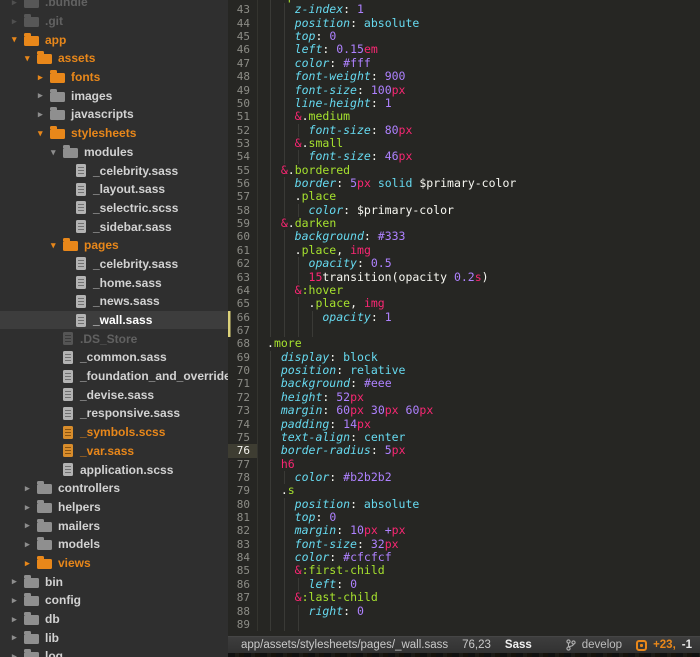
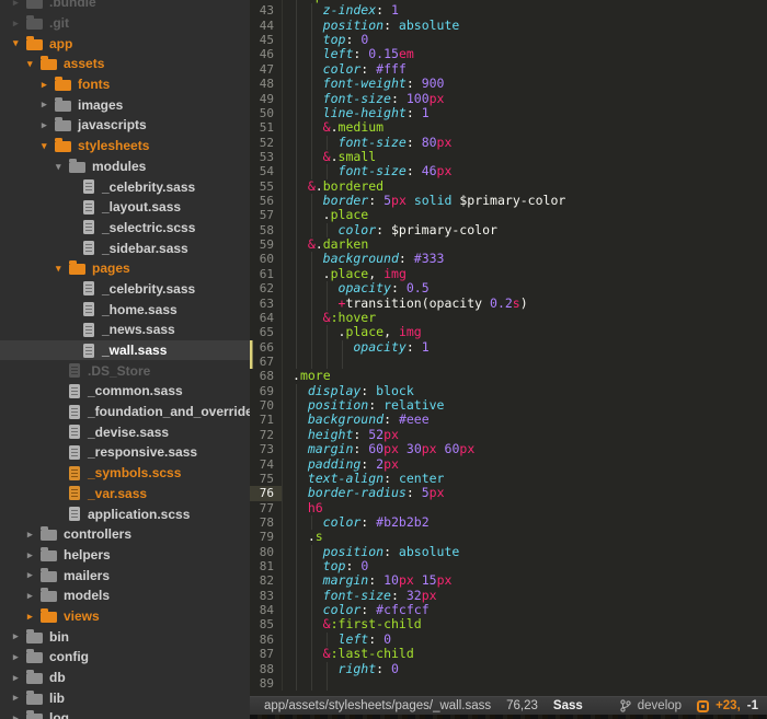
  ▸
  .bundle
  ▸
  .git
  ▾
  app
  ▾
  assets
  ▸
  fonts
  ▸
  images
  ▸
  javascripts
  ▾
  stylesheets
  ▾
  modules
  _celebrity.sass
  _layout.sass
  _selectric.scss
  _sidebar.sass
  ▾
  pages
  _celebrity.sass
  _home.sass
  _news.sass
  _wall.sass
  .DS_Store
  _common.sass
  _foundation_and_overrid
  _devise.sass
  _responsive.sass
  _symbols.scss
  _var.sass
  application.scss
  ▸
  controllers
  ▸
  helpers
  ▸
  mailers
  ▸
  models
  ▸
  views
  ▸
  bin
  ▸
  config
  ▸
  db
  ▸
  lib
  ▸
  log
  43
  z-index: 1
  44
  position: absolute
  45
  top: 0
  46
  left: 0.15em
  47
  color: #fff
  48
  font-weight: 900
  49
  font-size: 100px
  50
  line-height: 1
  51
  &.medium
  52
  font-size: 80px
  53
  &.small
  54
  font-size: 46px
  55
  &.bordered
  56
  border: 5px solid $primary-color
  57
  .place
  58
  color: $primary-color
  59
  &.darken
  60
  background: #333
  61
  .place, img
  62
  opacity: 0.5
  63
- 15transition(opacity 0.2s)
+ +transition(opacity 0.2s)
  64
  &:hover
  65
  .place, img
  66
  opacity: 1
  67
  68
  .more
  69
  display: block
  70
  position: relative
  71
  background: #eee
  72
  height: 52px
  73
  margin: 60px 30px 60px
  74
- padding: 14px
+ padding: 2px
  75
  text-align: center
  76
  border-radius: 5px
  77
  h6
  78
  color: #b2b2b2
  79
  .s
  80
  position: absolute
  81
  top: 0
  82
- margin: 10px +px
+ margin: 10px 15px
  83
  font-size: 32px
  84
  color: #cfcfcf
  85
  &:first-child
  86
  left: 0
  87
  &:last-child
  88
  right: 0
  89
  app/assets/stylesheets/pages/_wall.sass
  76,23
  Sass
  develop
  +23,
  -1
